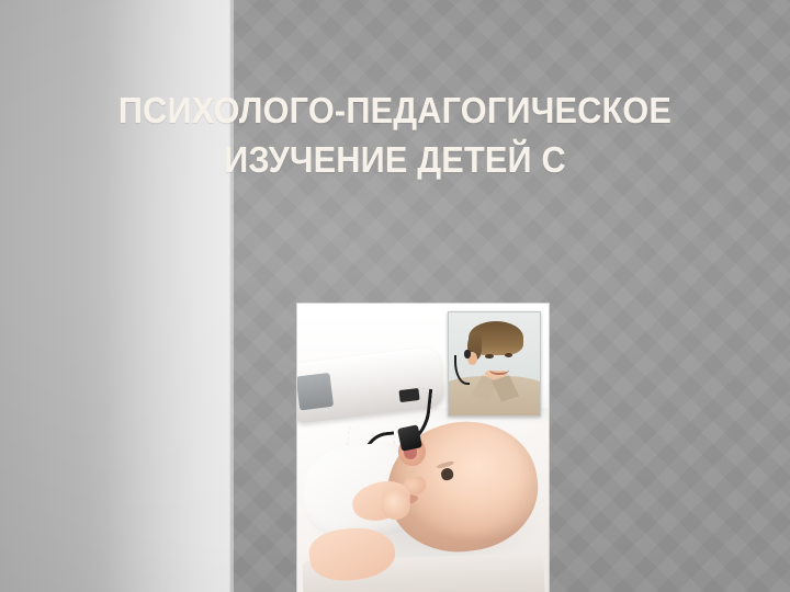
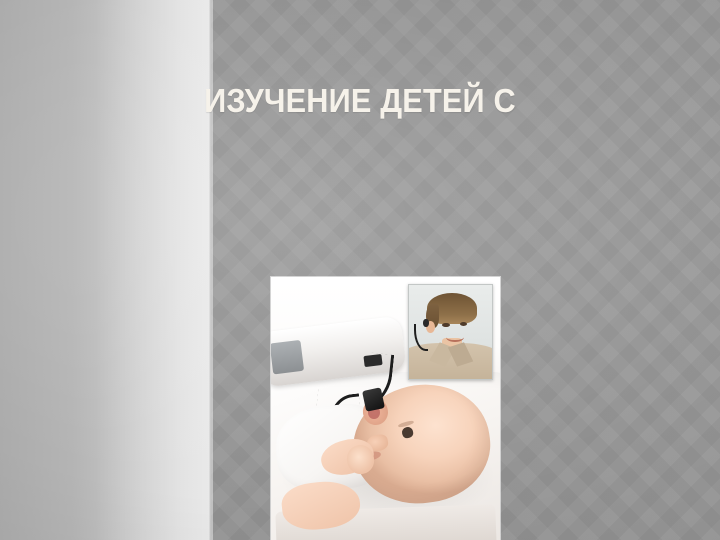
- ПСИХОЛОГО-ПЕДАГОГИЧЕСКОЕ
  ИЗУЧЕНИЕ ДЕТЕЙ С
